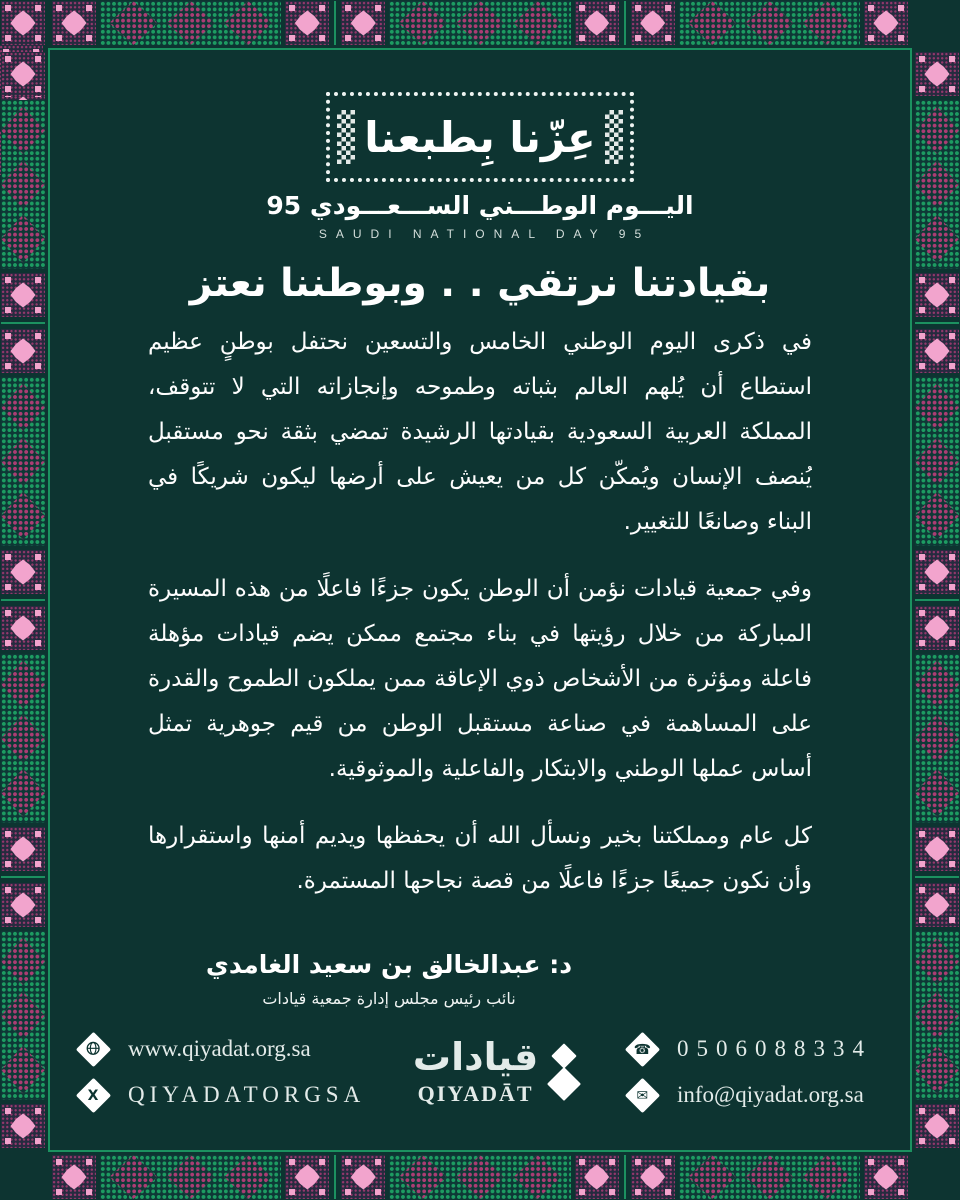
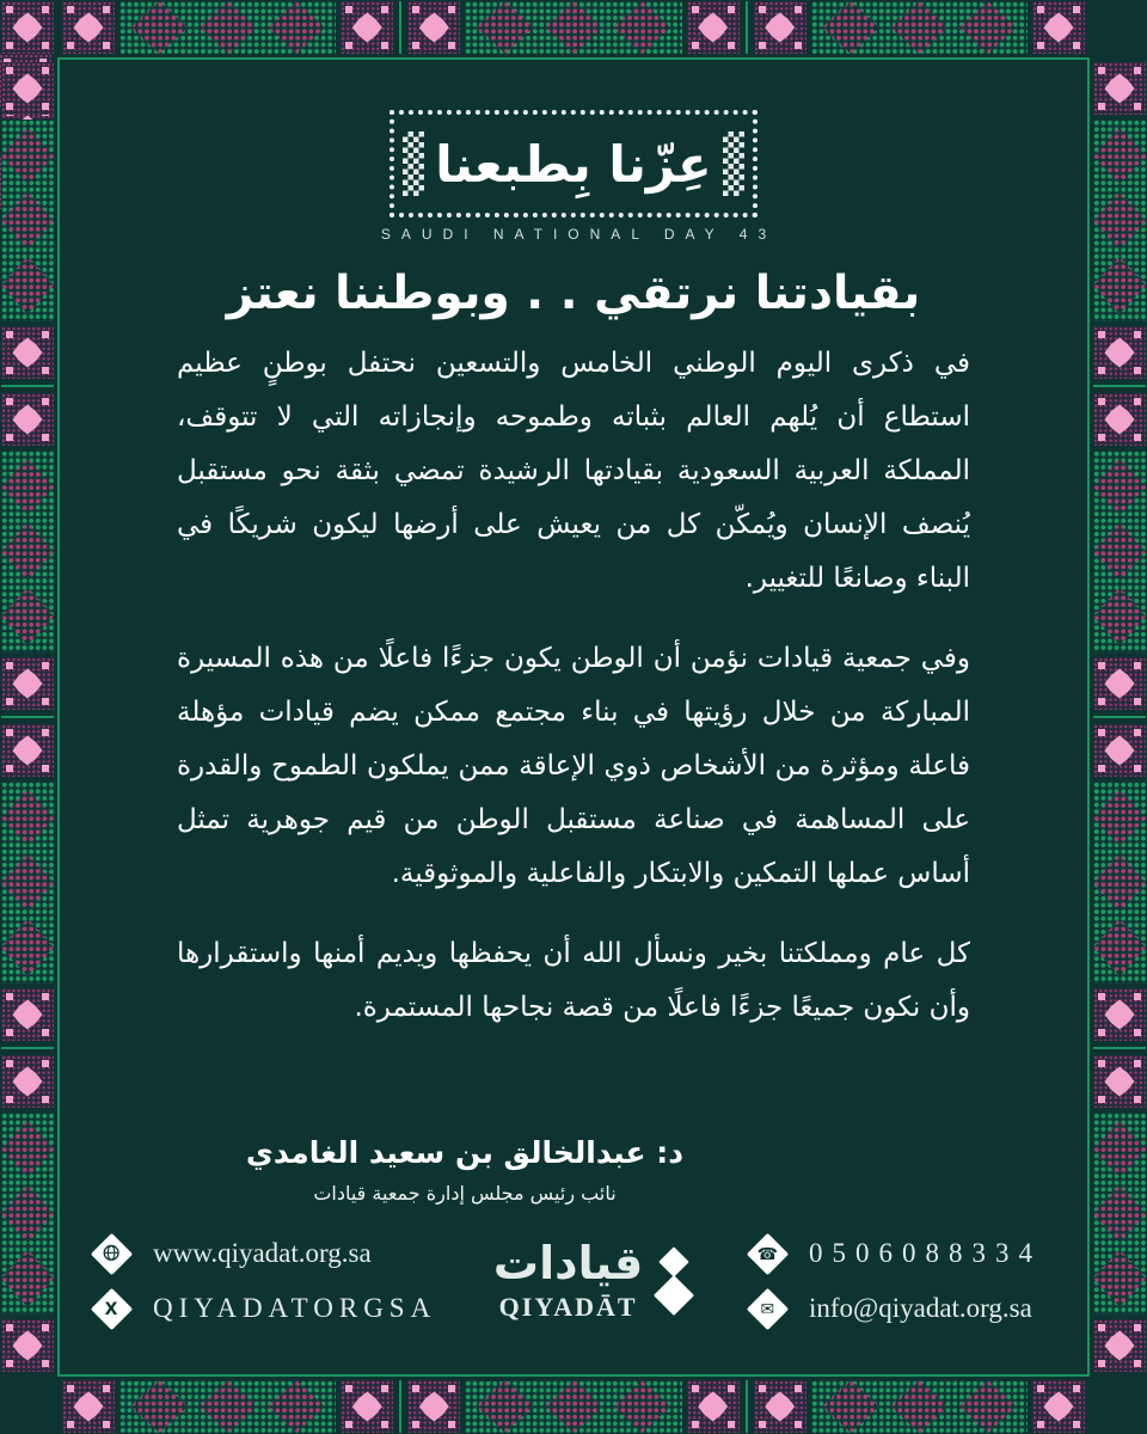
  عِزّنا بِطبعنا
- اليـــوم الوطـــني الســـعـــودي 95
- SAUDI NATIONAL DAY 95
+ SAUDI NATIONAL DAY 43
  بقيادتنا نرتقي . . وبوطننا نعتز
  في ذكرى اليوم الوطني الخامس والتسعين نحتفل بوطنٍ عظيم استطاع أن يُلهم العالم بثباته وطموحه وإنجازاته التي لا تتوقف، المملكة العربية السعودية بقيادتها الرشيدة تمضي بثقة نحو مستقبل يُنصف الإنسان ويُمكّن كل من يعيش على أرضها ليكون شريكًا في البناء وصانعًا للتغيير.
- وفي جمعية قيادات نؤمن أن الوطن يكون جزءًا فاعلًا من هذه المسيرة المباركة من خلال رؤيتها في بناء مجتمع ممكن يضم قيادات مؤهلة فاعلة ومؤثرة من الأشخاص ذوي الإعاقة ممن يملكون الطموح والقدرة على المساهمة في صناعة مستقبل الوطن من قيم جوهرية تمثل أساس عملها الوطني والابتكار والفاعلية والموثوقية.
+ وفي جمعية قيادات نؤمن أن الوطن يكون جزءًا فاعلًا من هذه المسيرة المباركة من خلال رؤيتها في بناء مجتمع ممكن يضم قيادات مؤهلة فاعلة ومؤثرة من الأشخاص ذوي الإعاقة ممن يملكون الطموح والقدرة على المساهمة في صناعة مستقبل الوطن من قيم جوهرية تمثل أساس عملها التمكين والابتكار والفاعلية والموثوقية.
  كل عام ومملكتنا بخير ونسأل الله أن يحفظها ويديم أمنها واستقرارها وأن نكون جميعًا جزءًا فاعلًا من قصة نجاحها المستمرة.
  د: عبدالخالق بن سعيد الغامدي
  نائب رئيس مجلس إدارة جمعية قيادات
  www.qiyadat.org.sa
  QIYADATORGSA
  قيادات
  QIYADĀT
  0506088334
  info@qiyadat.org.sa
